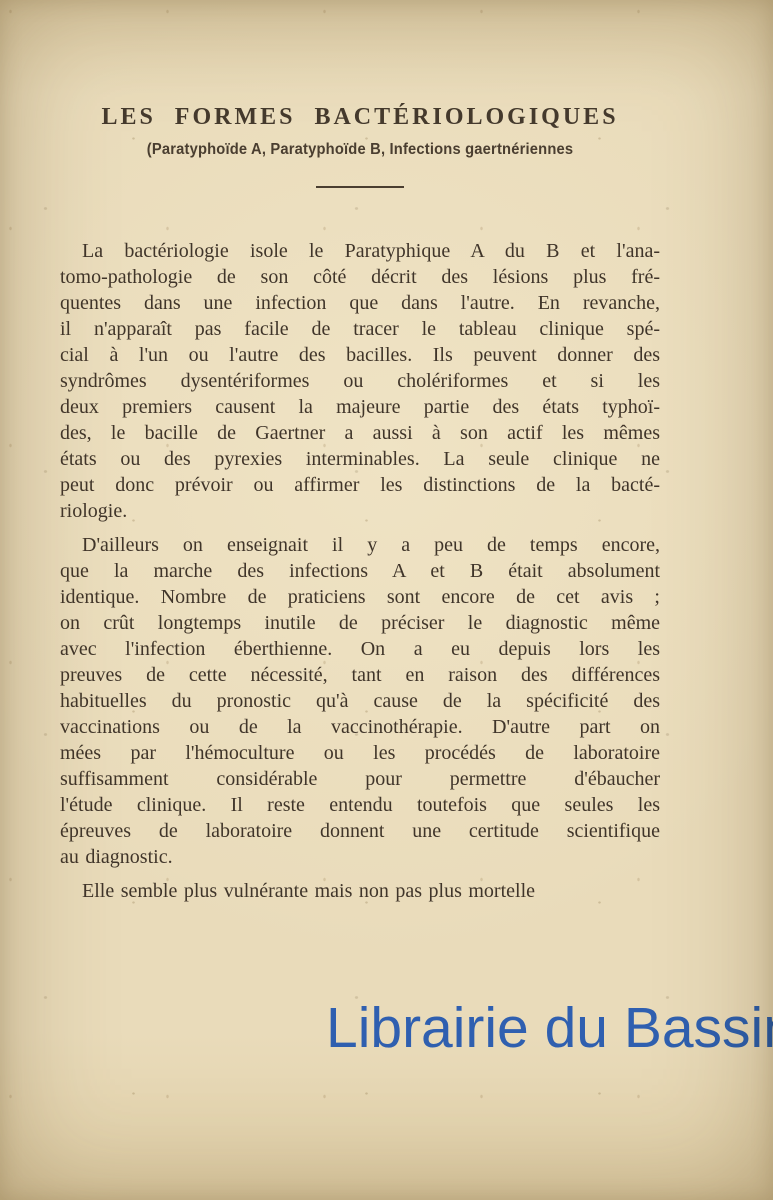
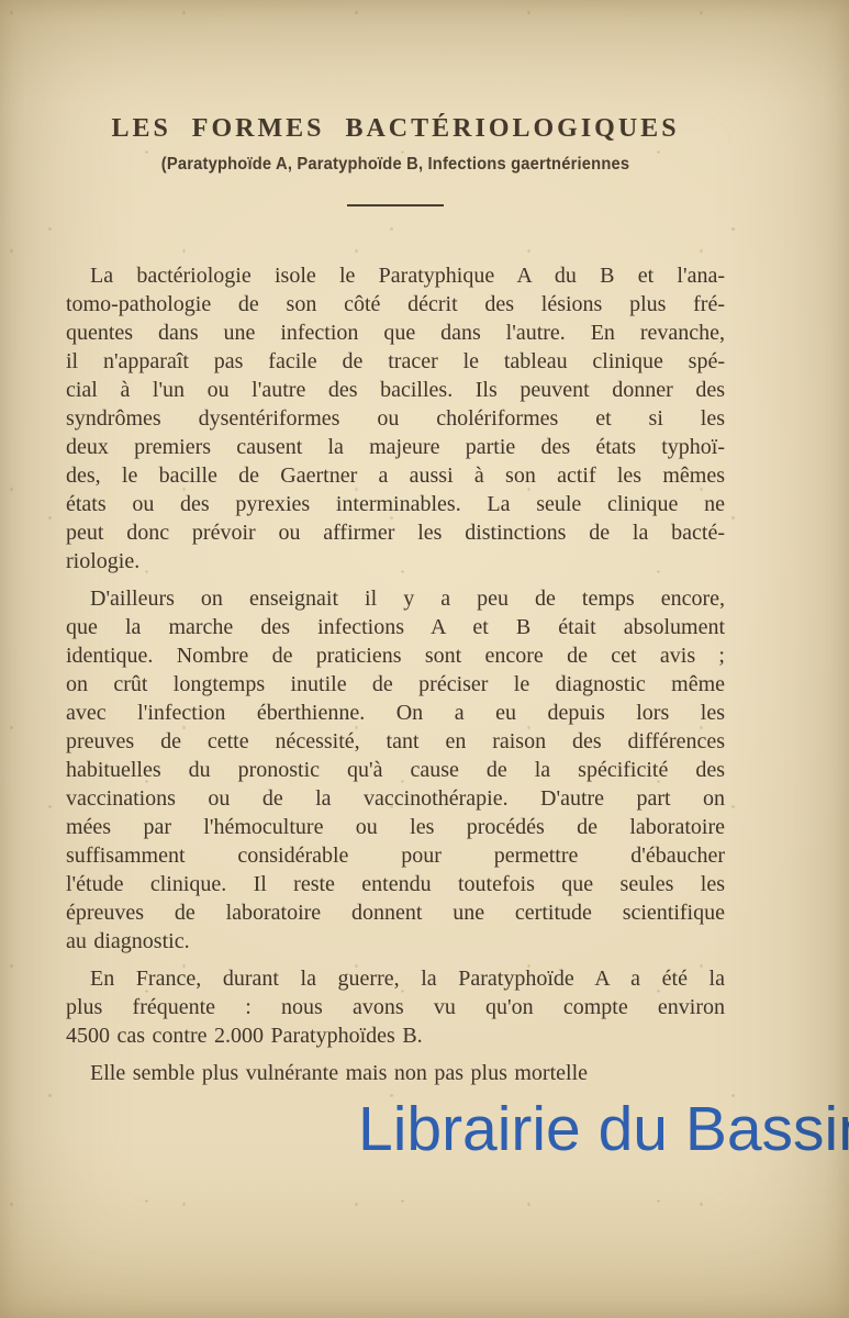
  LES FORMES BACTÉRIOLOGIQUES
  (Paratyphoïde A, Paratyphoïde B, Infections gaertnériennes
  La bactériologie isole le Paratyphique A du B et l'ana-
  tomo-pathologie de son côté décrit des lésions plus fré-
  quentes dans une infection que dans l'autre. En revanche,
  il n'apparaît pas facile de tracer le tableau clinique spé-
  cial à l'un ou l'autre des bacilles. Ils peuvent donner des
  syndrômes dysentériformes ou cholériformes et si les
  deux premiers causent la majeure partie des états typhoï-
  des, le bacille de Gaertner a aussi à son actif les mêmes
  états ou des pyrexies interminables. La seule clinique ne
  peut donc prévoir ou affirmer les distinctions de la bacté-
  riologie.
  D'ailleurs on enseignait il y a peu de temps encore,
  que la marche des infections A et B était absolument
  identique. Nombre de praticiens sont encore de cet avis ;
  on crût longtemps inutile de préciser le diagnostic même
  avec l'infection éberthienne. On a eu depuis lors les
  preuves de cette nécessité, tant en raison des différences
  habituelles du pronostic qu'à cause de la spécificité des
  vaccinations ou de la vaccinothérapie. D'autre part on
  mées par l'hémoculture ou les procédés de laboratoire
  suffisamment considérable pour permettre d'ébaucher
  l'étude clinique. Il reste entendu toutefois que seules les
  épreuves de laboratoire donnent une certitude scientifique
  au diagnostic.
+ En France, durant la guerre, la Paratyphoïde A a été la
+ plus fréquente : nous avons vu qu'on compte environ
+ 4500 cas contre 2.000 Paratyphoïdes B.
  Elle semble plus vulnérante mais non pas plus mortelle
  Librairie du Bassi
